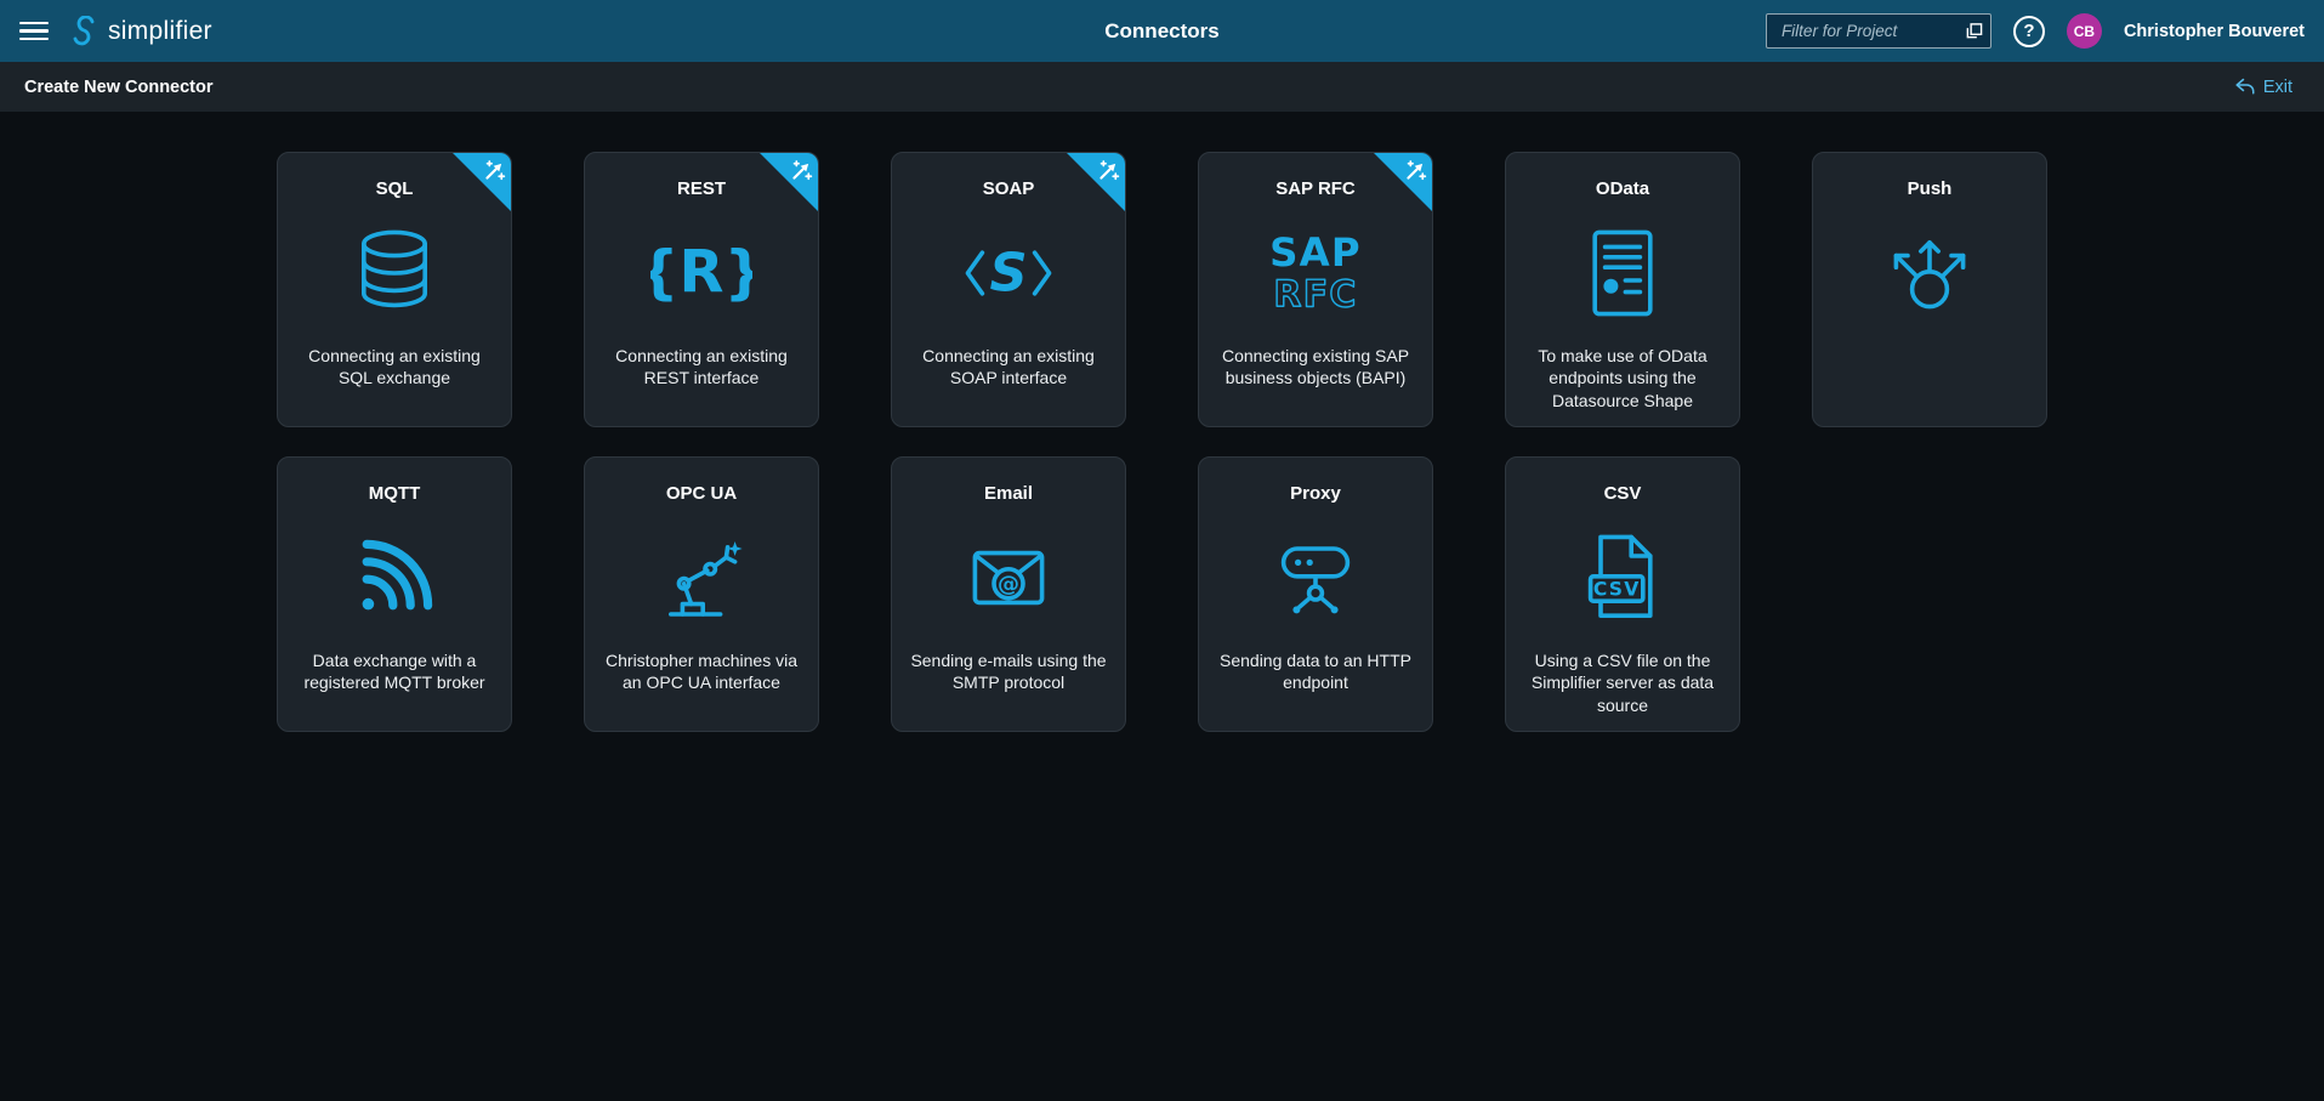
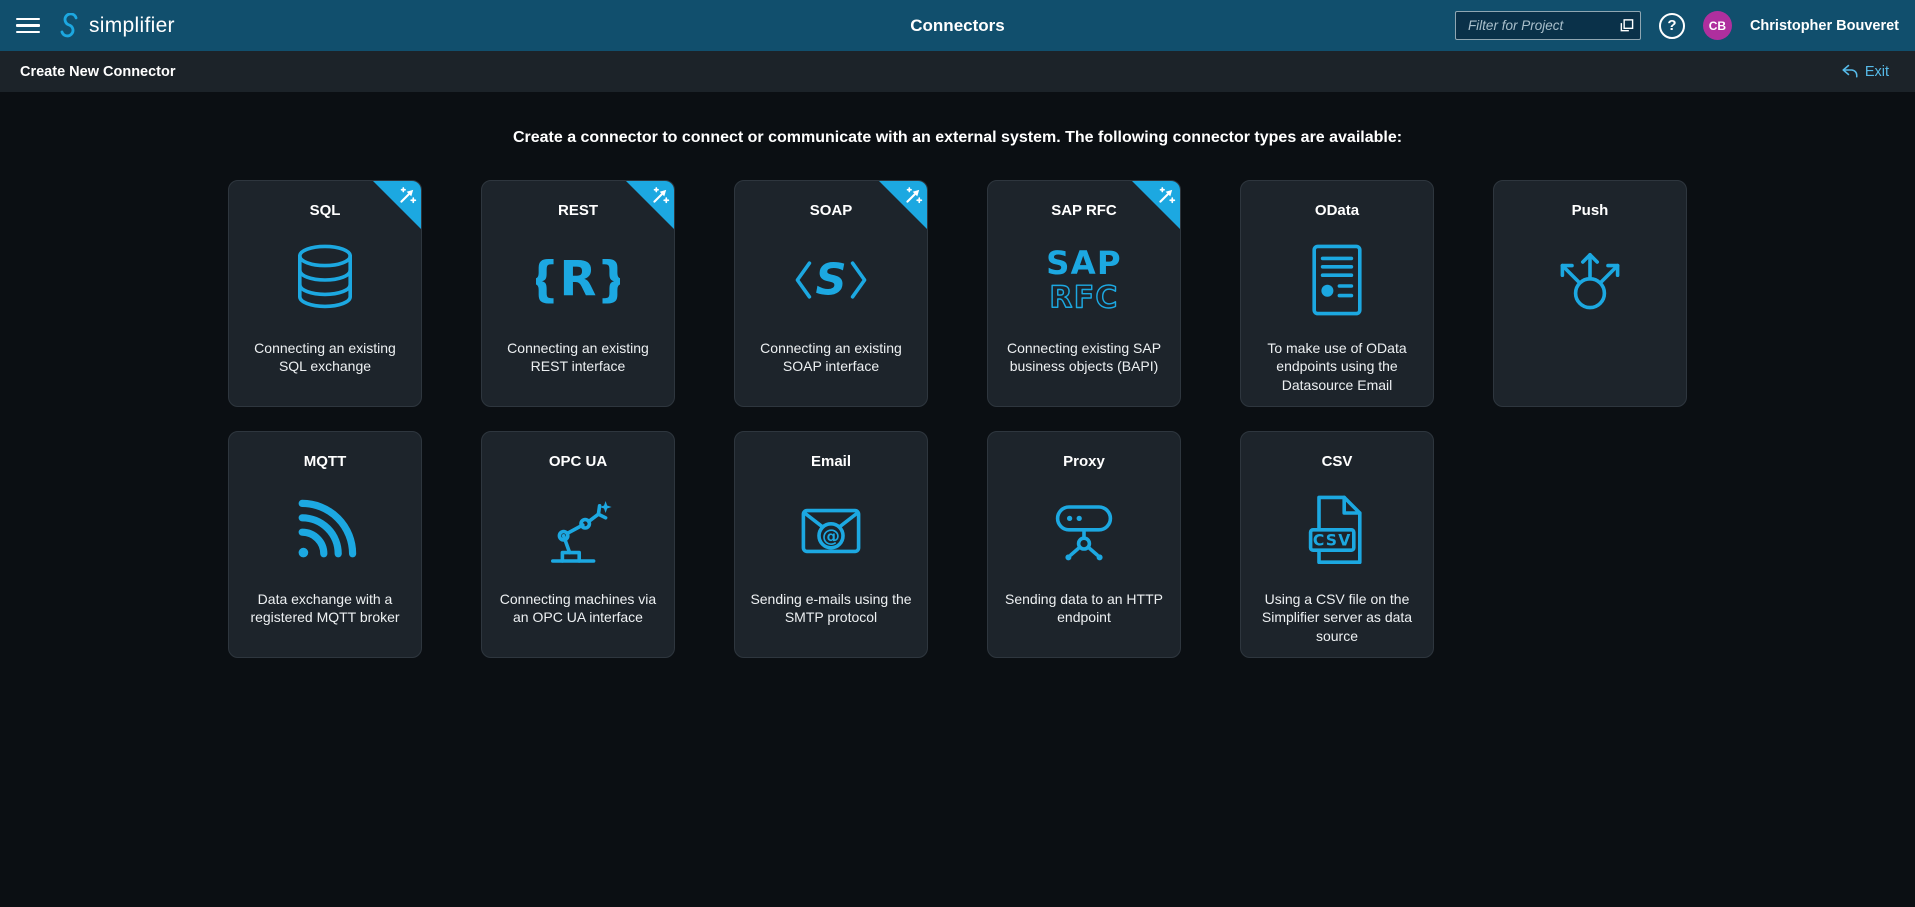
  simplifier
  Connectors
  Filter for Project
  ?
  CB
  Christopher Bouveret
  Create New Connector
  Exit
+ Create a connector to connect or communicate with an external system. The following connector types are available:
  SQL
  Connecting an existing SQL exchange
  REST
  {R}
  Connecting an existing REST interface
  SOAP
  S
  Connecting an existing SOAP interface
  SAP RFC
  SAP
  RFC
  Connecting existing SAP business objects (BAPI)
  OData
- To make use of OData endpoints using the Datasource Shape
+ To make use of OData endpoints using the Datasource Email
  Push
  MQTT
  Data exchange with a registered MQTT broker
  OPC UA
- Christopher machines via an OPC UA interface
+ Connecting machines via an OPC UA interface
  Email
  @
  Sending e-mails using the SMTP protocol
  Proxy
  Sending data to an HTTP endpoint
  CSV
  CSV
  Using a CSV file on the Simplifier server as data source
